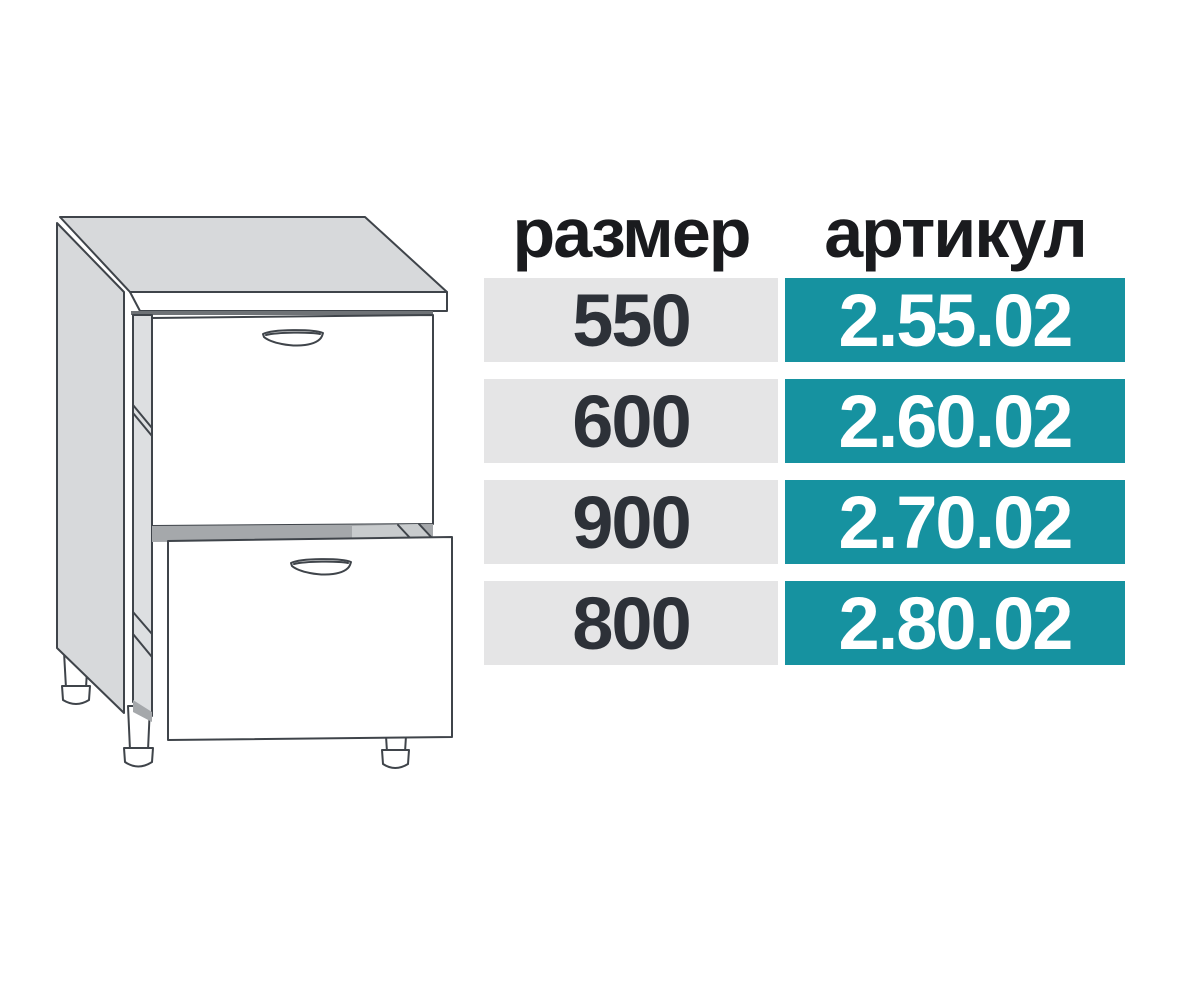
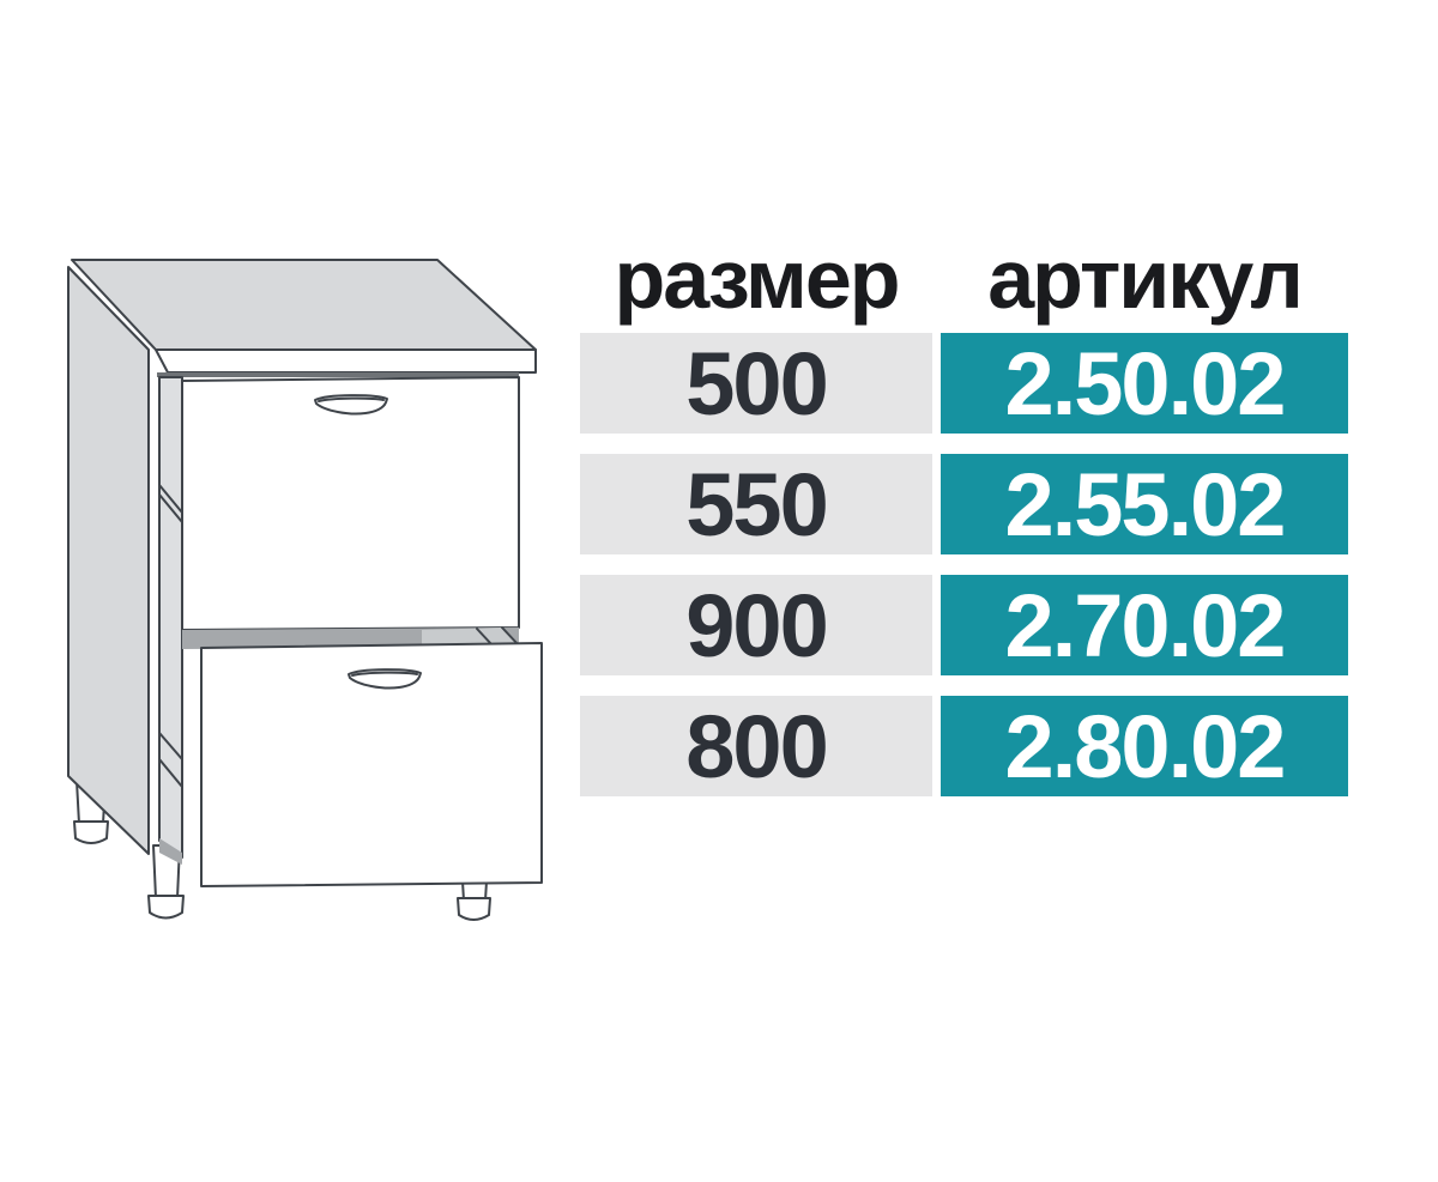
  размер
  артикул
+ 500
+ 2.50.02
  550
  2.55.02
- 600
- 2.60.02
  900
  2.70.02
  800
  2.80.02
